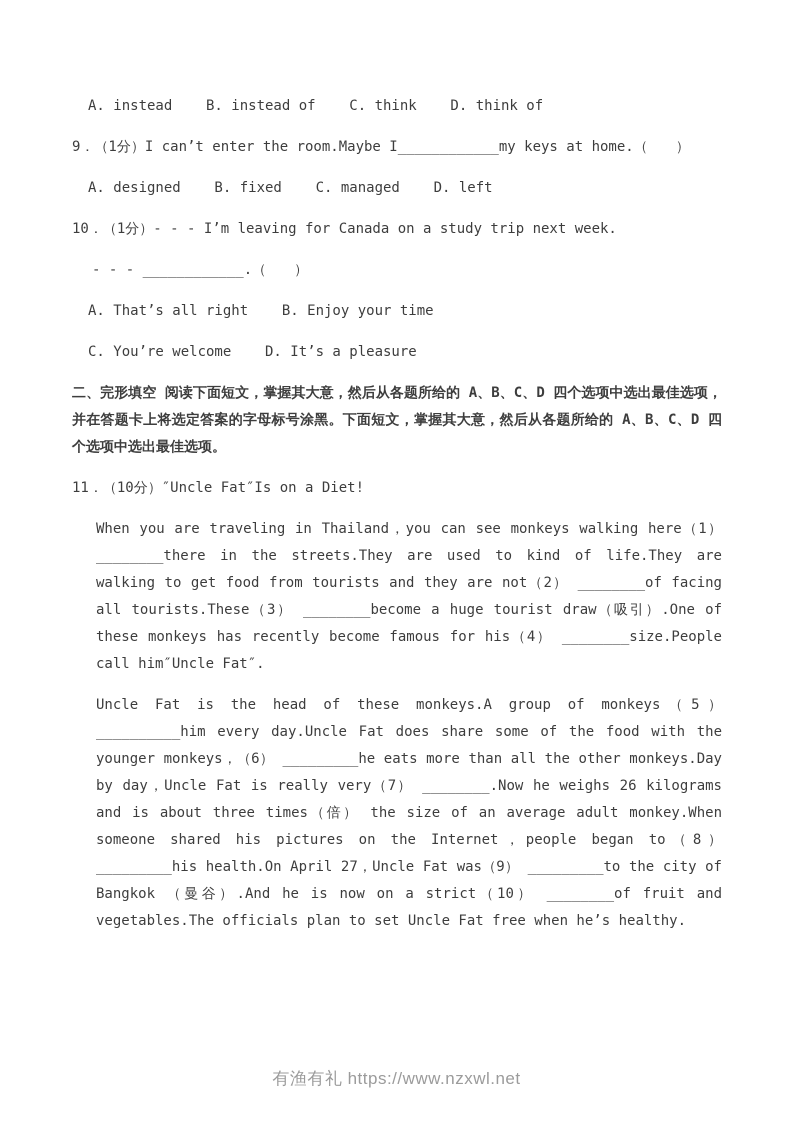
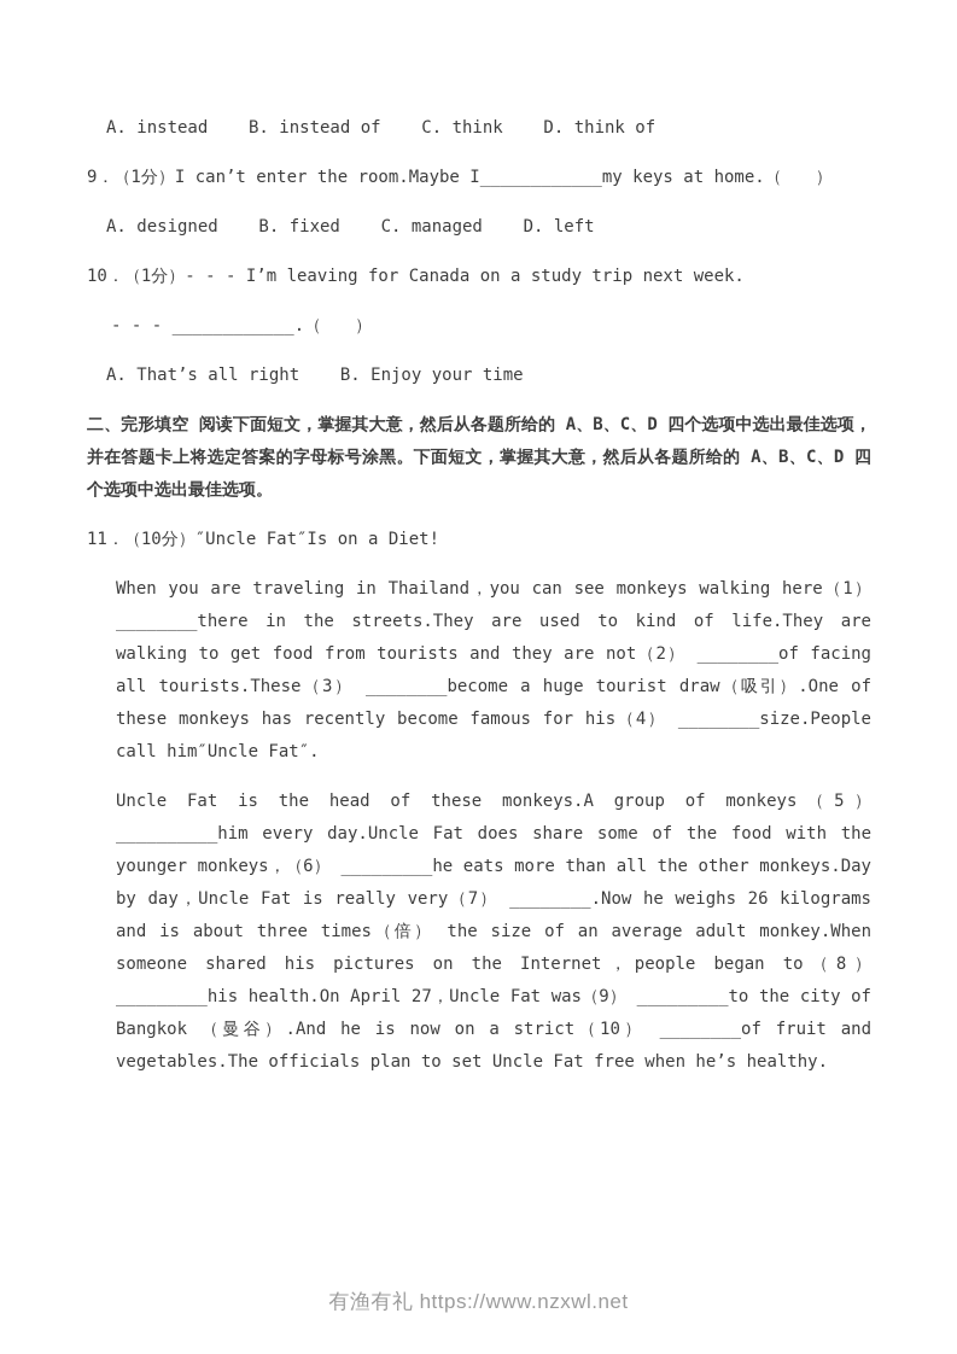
  A. instead B. instead of C. think D. think of
  9．（1分）I can’t enter the room.Maybe I____________my keys at home.（ ）
  A. designed B. fixed C. managed D. left
  10．（1分）- - - I’m leaving for Canada on a study trip next week.
  - - - ____________.（ ）
  A. That’s all right B. Enjoy your time
- C. You’re welcome D. It’s a pleasure
  二、完形填空 阅读下面短文，掌握其大意，然后从各题所给的 A、B、C、D 四个选项中选出最佳选项，并在答题卡上将选定答案的字母标号涂黑。下面短文，掌握其大意，然后从各题所给的 A、B、C、D 四个选项中选出最佳选项。
  11．（10分）″Uncle Fat″Is on a Diet!
  When you are traveling in Thailand，you can see monkeys walking here（1） ________there in the streets.They are used to kind of life.They are walking to get food from tourists and they are not（2） ________of facing all tourists.These（3） ________become a huge tourist draw（吸引）.One of these monkeys has recently become famous for his（4） ________size.People call him″Uncle Fat″.
  Uncle Fat is the head of these monkeys.A group of monkeys（5） __________him every day.Uncle Fat does share some of the food with the younger monkeys，（6） _________he eats more than all the other monkeys.Day by day，Uncle Fat is really very（7） ________.Now he weighs 26 kilograms and is about three times（倍） the size of an average adult monkey.When someone shared his pictures on the Internet，people began to（8） _________his health.On April 27，Uncle Fat was（9） _________to the city of Bangkok （曼谷）.And he is now on a strict（10） ________of fruit and vegetables.The officials plan to set Uncle Fat free when he’s healthy.
  有渔有礼 https://www.nzxwl.net
